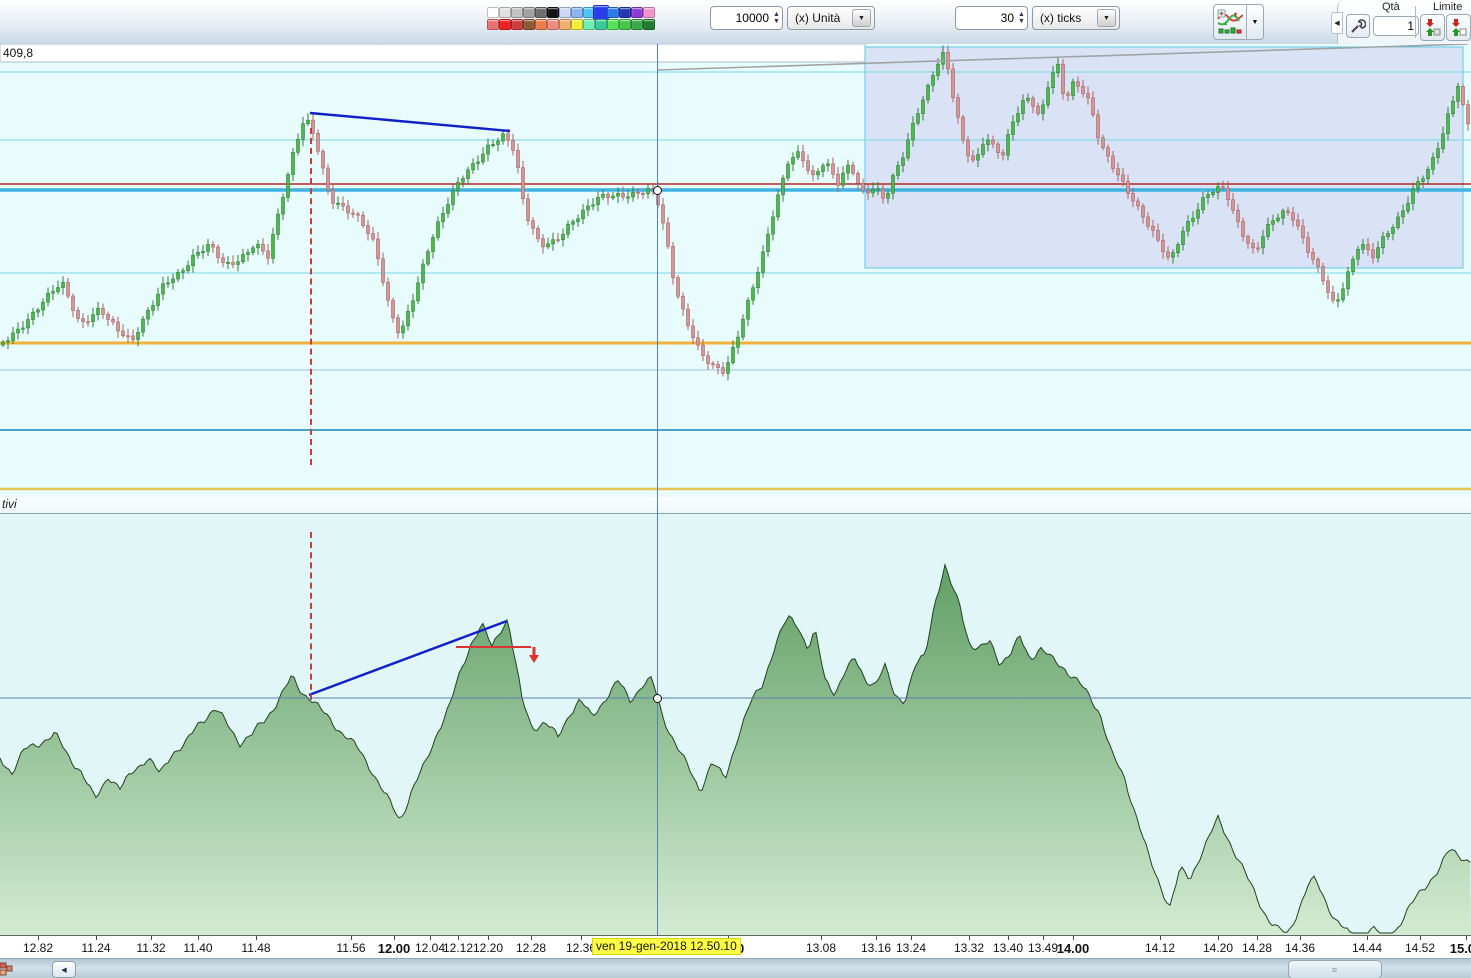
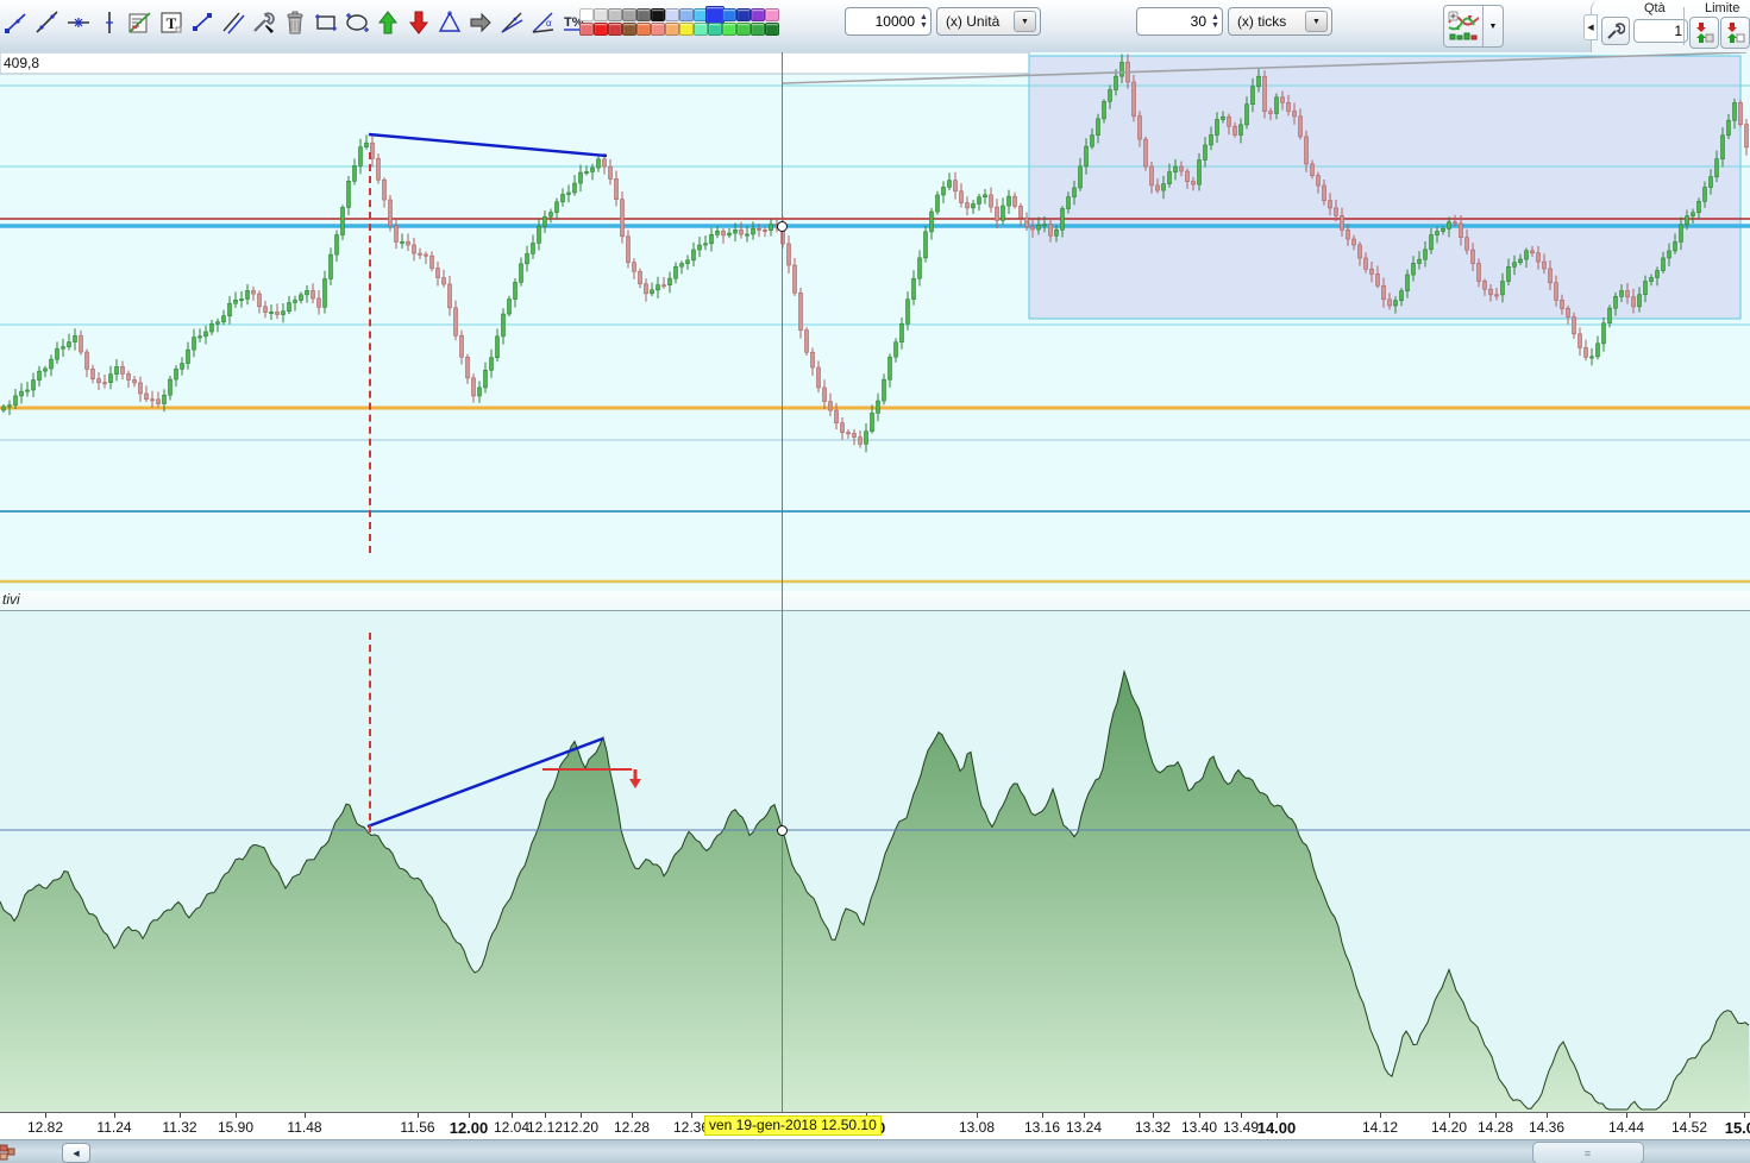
+ T
+ α
+ T%
  10000
  (x) Unità
  30
  (x) ticks
  Qtà
  1
  Limite
  409,8
  tivi
  ven 19-gen-2018 12.50.10
  12.82
  11.24
  11.32
- 11.40
+ 15.90
  11.48
  11.56
  12.00
  12.04
  12.12
  12.20
  12.28
  12.3
  13.08
  13.16
  13.24
  13.32
  13.40
  13.49
  14.00
  14.12
  14.20
  14.28
  14.36
  14.44
  14.52
  ≡
